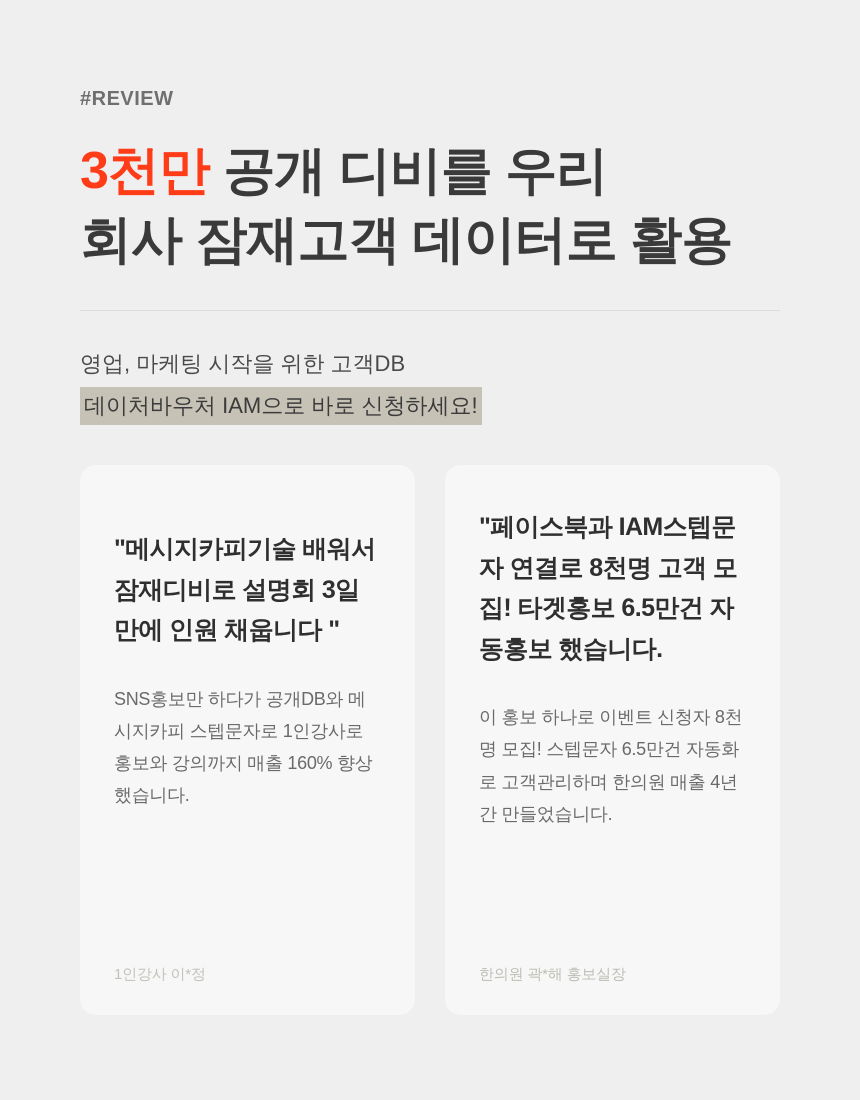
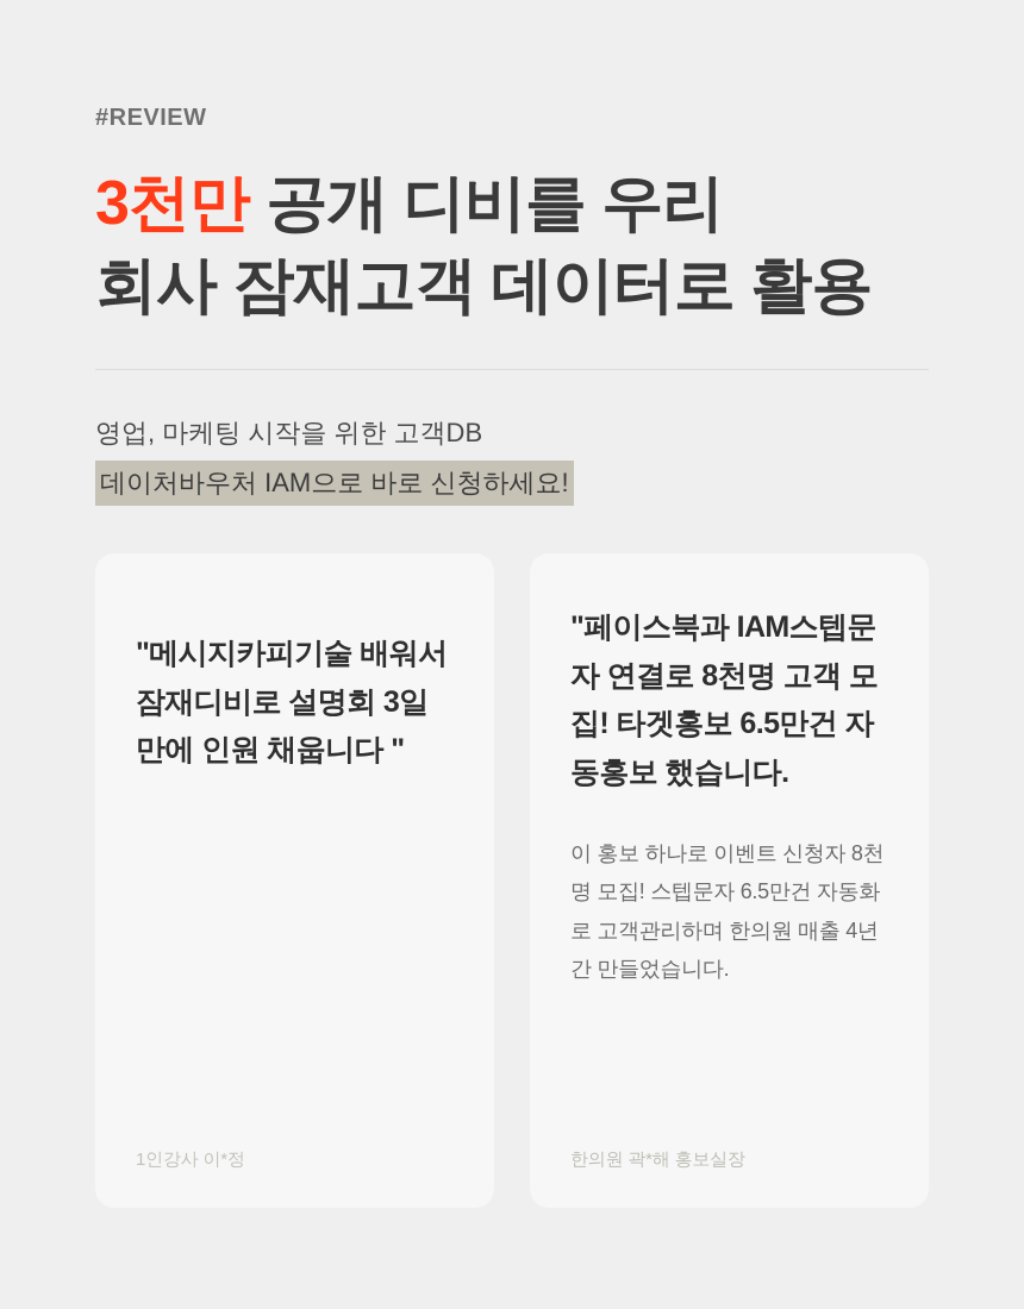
  #REVIEW
  3천만 공개 디비를 우리
  회사 잠재고객 데이터로 활용
  영업, 마케팅 시작을 위한 고객DB
  데이처바우처 IAM으로 바로 신청하세요!
  "메시지카피기술 배워서 잠재디비로 설명회 3일만에 인원 채웁니다 "
- SNS홍보만 하다가 공개DB와 메시지카피 스텝문자로 1인강사로 홍보와 강의까지 매출 160% 향상했습니다.
  1인강사 이*정
  "페이스북과 IAM스텝문자 연결로 8천명 고객 모집! 타겟홍보 6.5만건 자동홍보 했습니다.
  이 홍보 하나로 이벤트 신청자 8천명 모집! 스텝문자 6.5만건 자동화로 고객관리하며 한의원 매출 4년간 만들었습니다.
  한의원 곽*해 홍보실장
